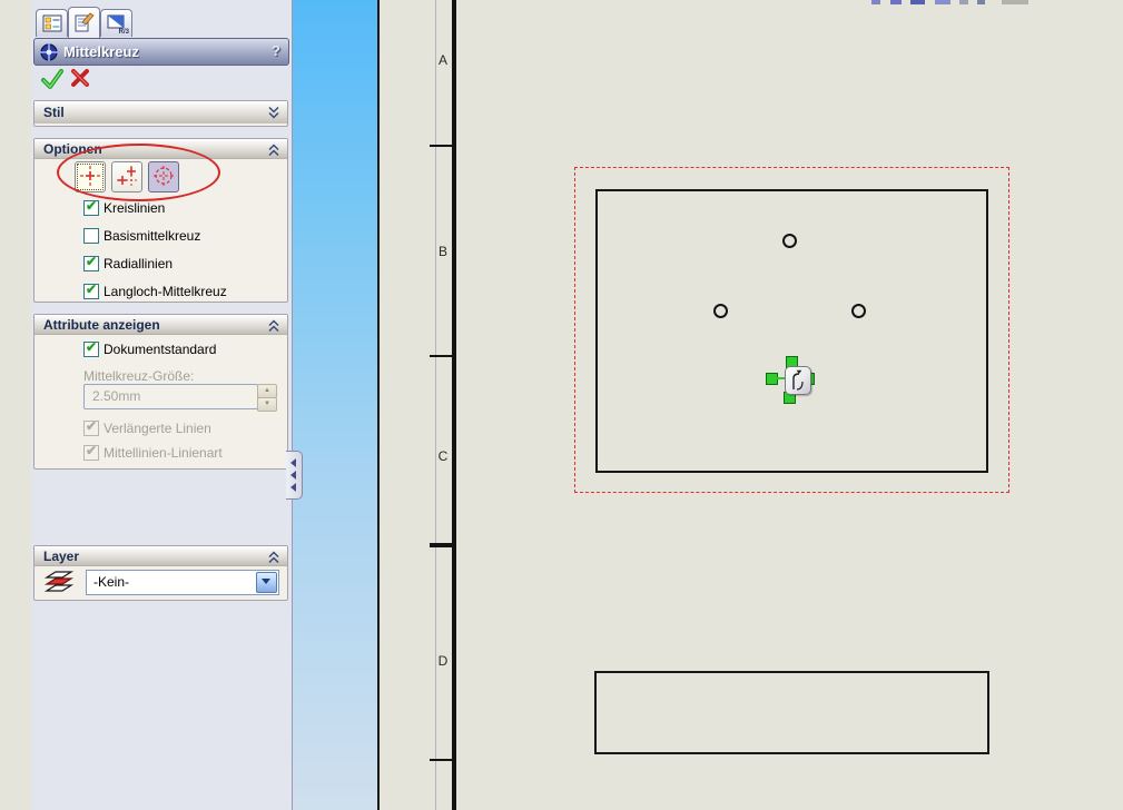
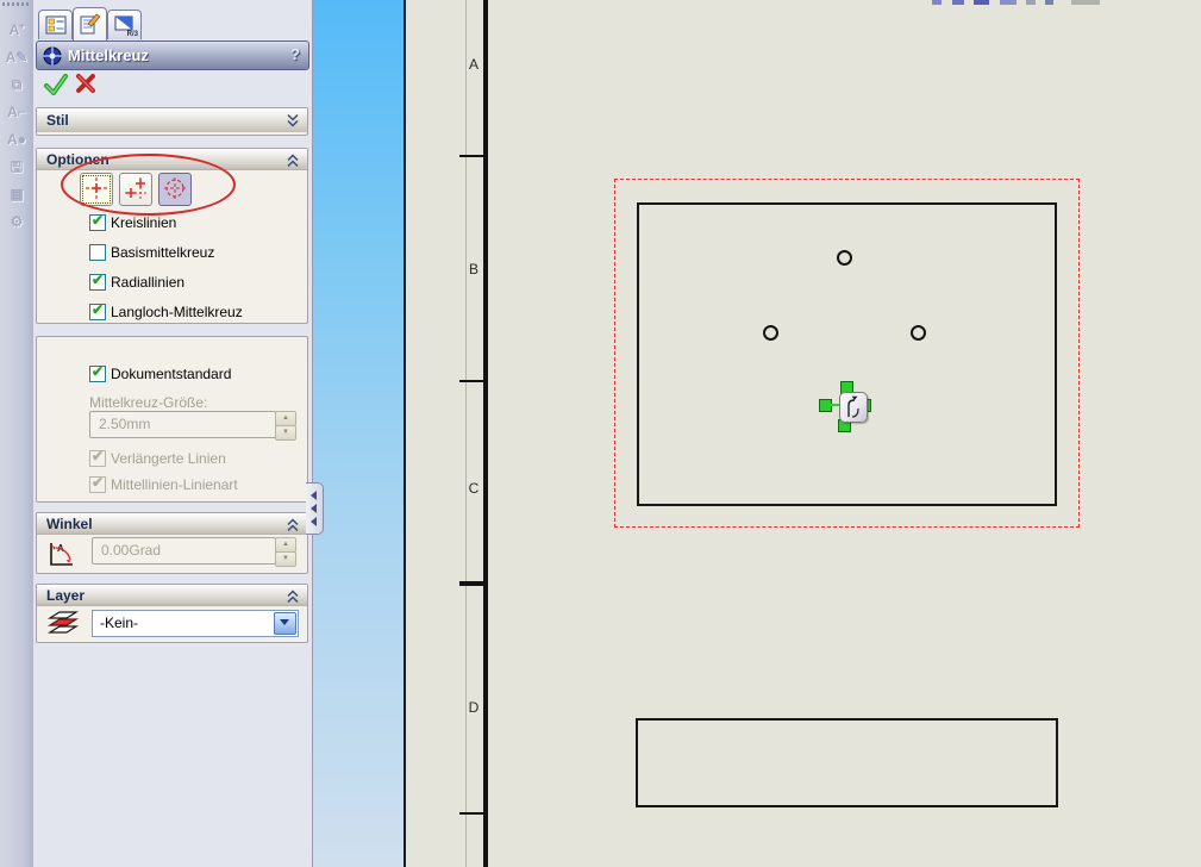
  A
  B
  C
  D
+ A⁺
+ A✎
+ ⧉
+ A⌐
+ A●
+ 🖫
+ ▦
+ ⚙
  Mittelkreuz
  ?
  Stil
  Optionen
  ✔
  Kreislinien
  Basismittelkreuz
  ✔
  Radiallinien
  ✔
  Langloch-Mittelkreuz
- Attribute anzeigen
  ✔
  Dokumentstandard
  Mittelkreuz-Größe:
  2.50mm
  ✔
  Verlängerte Linien
  ✔
  Mittellinien-Linienart
+ Winkel
+ 0.00Grad
  Layer
  -Kein-
